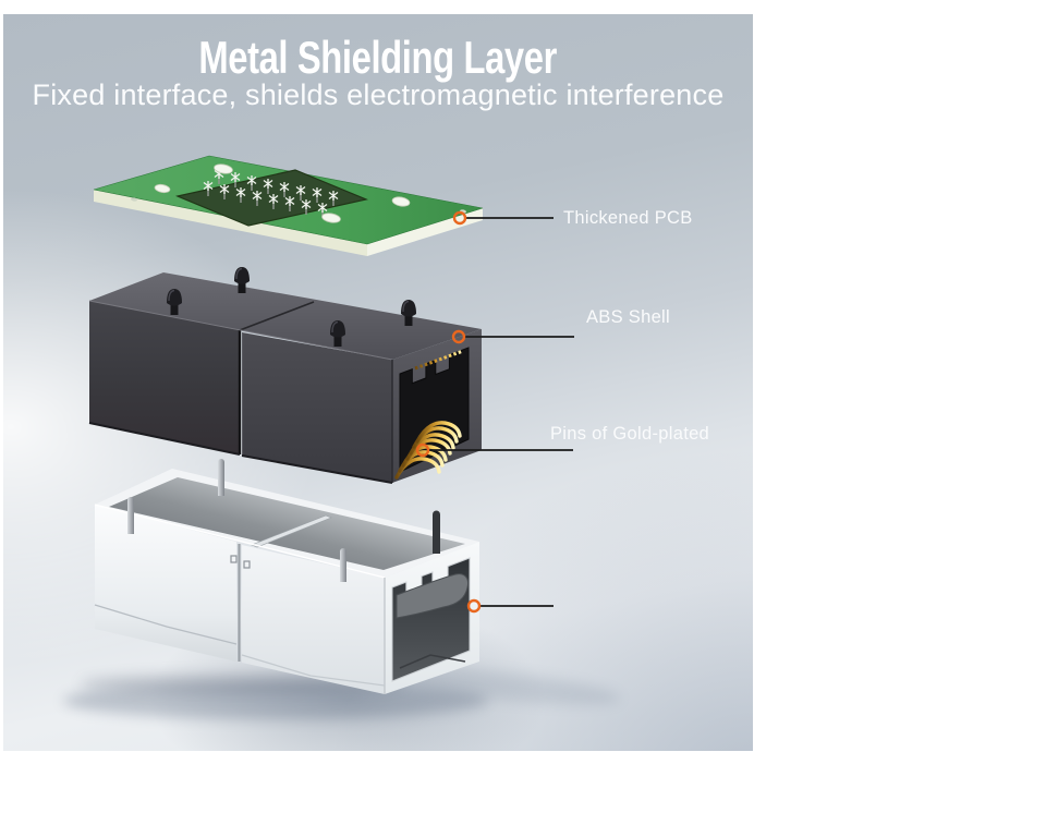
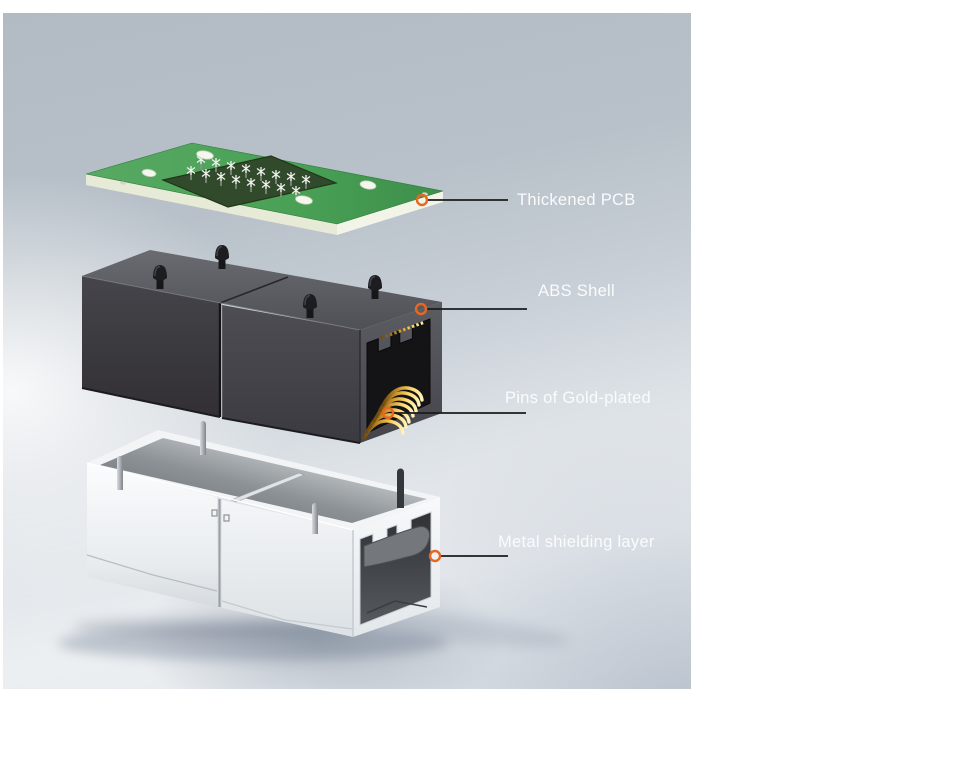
- Metal Shielding Layer
- Fixed interface, shields electromagnetic interference
  Thickened PCB
  ABS Shell
  Pins of Gold-plated
+ Metal shielding layer
